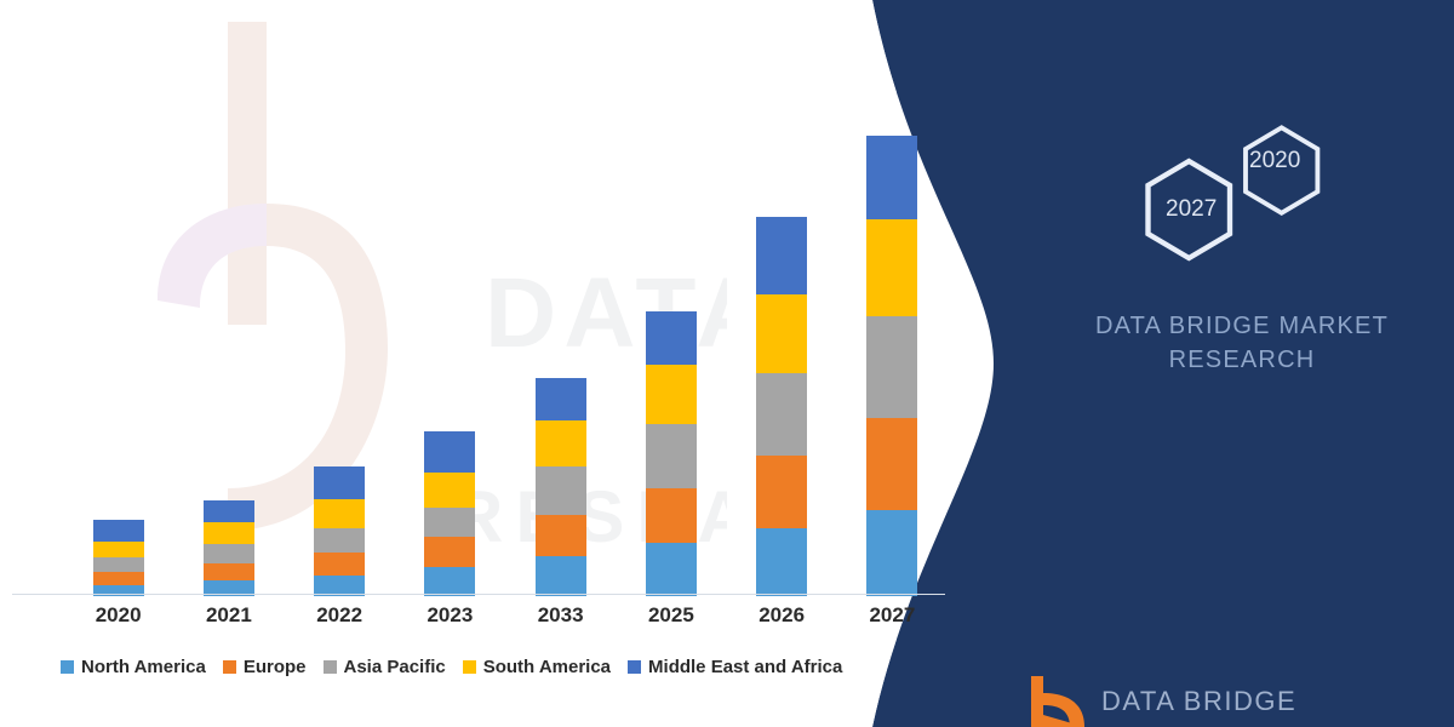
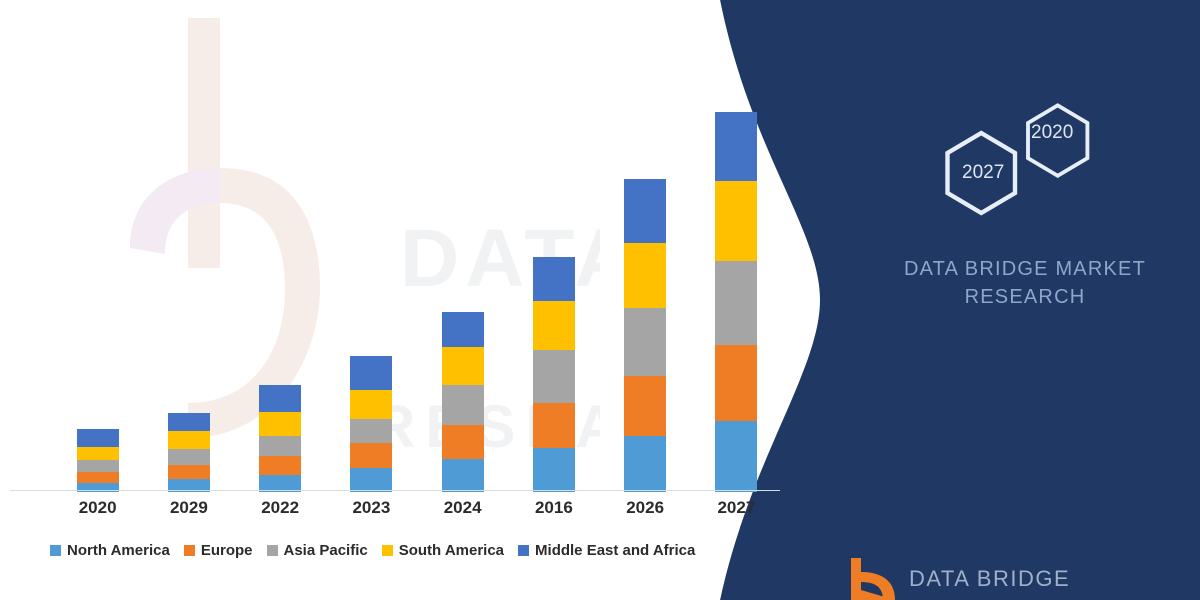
  2020
- 2021
+ 2029
  2022
  2023
- 2033
+ 2024
- 2025
+ 2016
  2026
  2027
  North America
  Europe
  Asia Pacific
  South America
  Middle East and Africa
  2027
  2020
  DATA BRIDGE MARKET
  RESEARCH
  DATA BRIDGE
